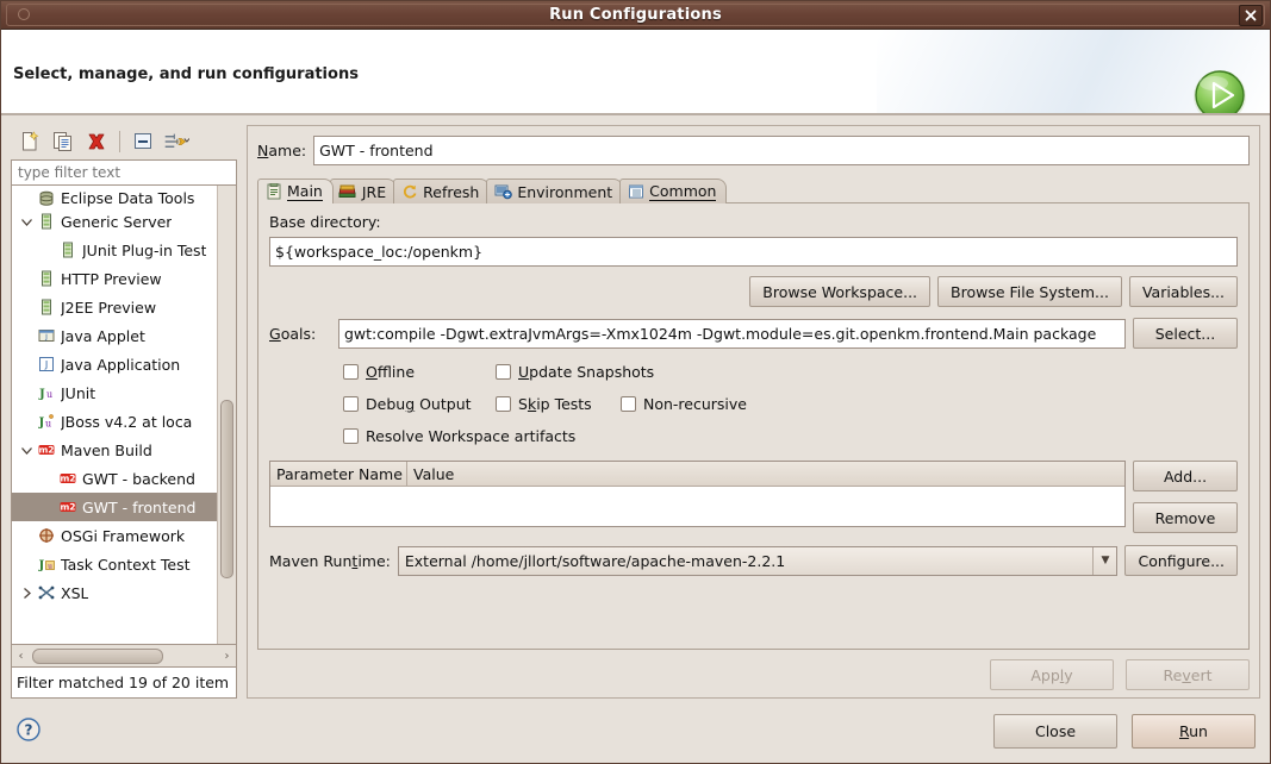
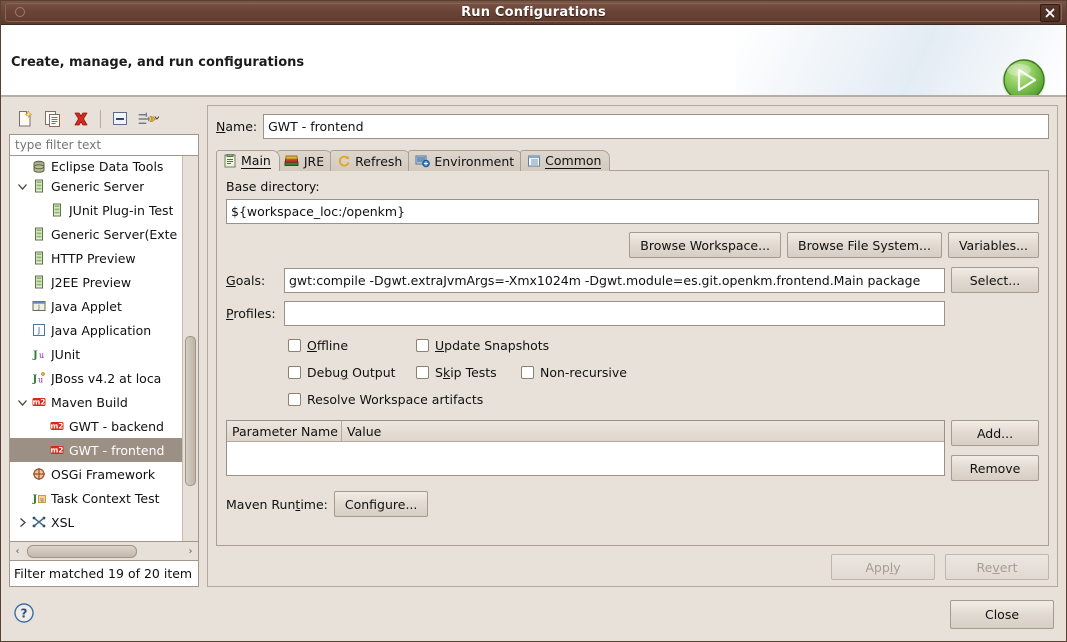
  Run Configurations
- Select, manage, and run configurations
+ Create, manage, and run configurations
  type filter text
  Eclipse Data Tools
  Generic Server
  JUnit Plug-in Test
+ Generic Server(Exte
  HTTP Preview
  J2EE Preview
  Java Applet
  J
  Java Application
  J
  u
  JUnit
  J
  u
  JBoss v4.2 at loca
  m2
  Maven Build
  m2
  GWT - backend
  m2
  GWT - frontend
  OSGi Framework
  J
  Task Context Test
  XSL
  ‹
  ›
  Filter matched 19 of 20 item
  Name:
  GWT - frontend
  Main
  JRE
  Refresh
  Environment
  Common
  Base directory:
  ${workspace_loc:/openkm}
  Browse Workspace...
  Browse File System...
  Variables...
  Goals:
  gwt:compile -Dgwt.extraJvmArgs=-Xmx1024m -Dgwt.module=es.git.openkm.frontend.Main package
  Select...
+ Profiles:
  Offline
  Update Snapshots
  Debug Output
  Skip Tests
  Non-recursive
  Resolve Workspace artifacts
  Parameter Name
  Value
  Add...
  Remove
  Maven Runtime:
- External /home/jllort/software/apache-maven-2.2.1
- ▼
  Configure...
  Apply
  Revert
  ?
  Close
- Run
